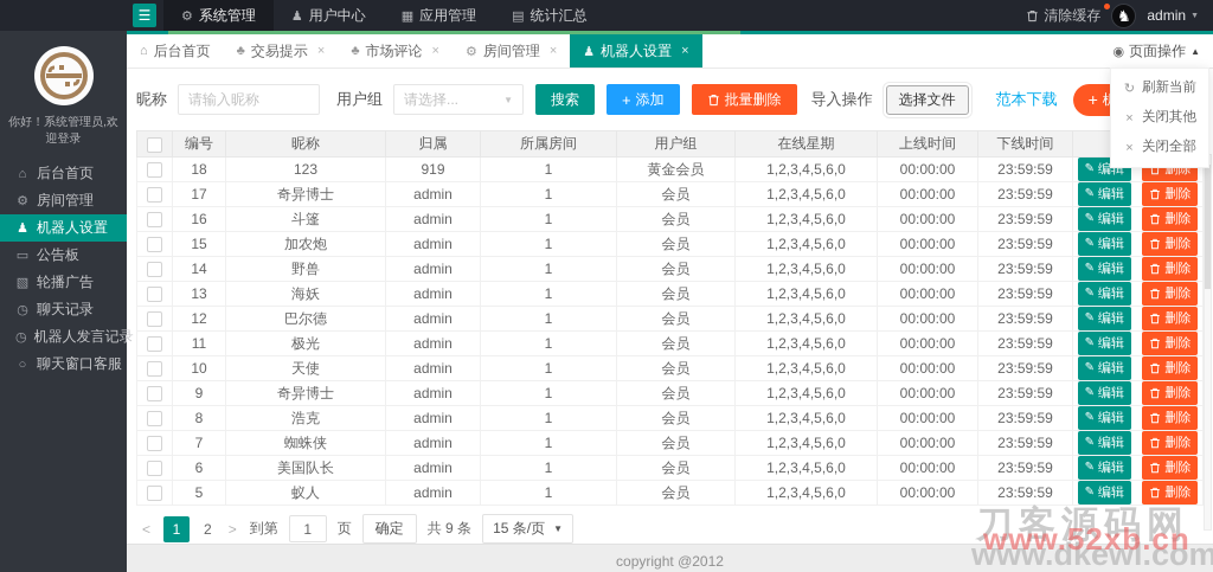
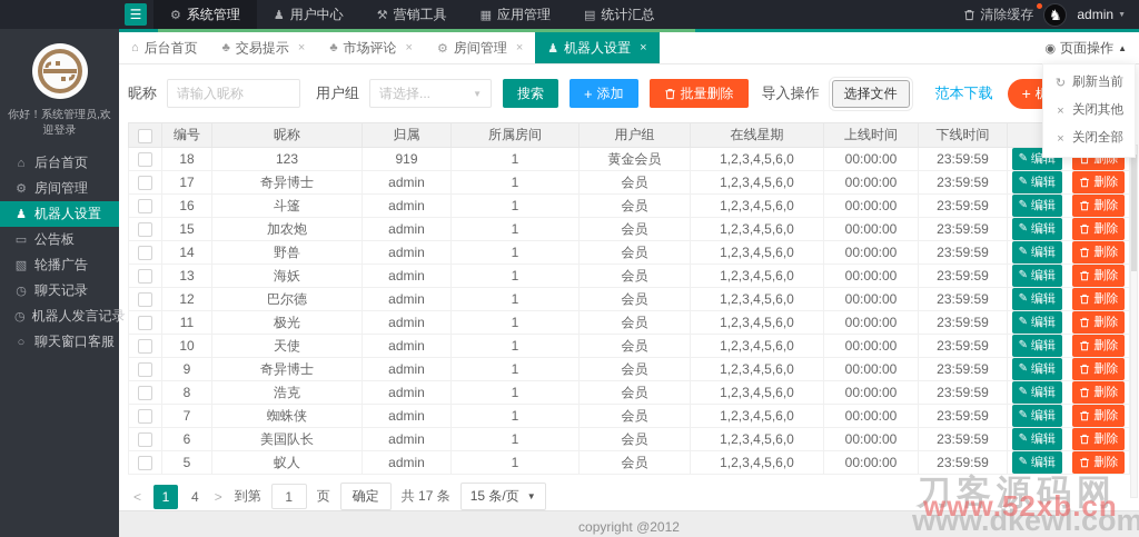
  ☰
  ⚙
  系统管理
  ♟
  用户中心
+ ⚒
+ 营销工具
  ▦
  应用管理
  ▤
  统计汇总
  清除缓存
  ♞
  admin
  你好！系统管理员,欢迎登录
  ⌂
  后台首页
  ⚙
  房间管理
  ♟
  机器人设置
  ▭
  公告板
  ▧
  轮播广告
  ◷
  聊天记录
  ◷
  机器人发言记录
  ○
  聊天窗口客服
  ⌂
  后台首页
  ♣
  交易提示
  ×
  ♣
  市场评论
  ×
  ⚙
  房间管理
  ×
  ♟
  机器人设置
  ×
  ◉
  页面操作
  ▲
  昵称
  请输入昵称
  用户组
  请选择...
  ▼
  搜索
  +
  添加
  批量删除
  导入操作
  选择文件
  范本下载
  +
  	编号	昵称	归属	所属房间	用户组	在线星期	上线时间	下线时间
  	18	123	919	1	黄金会员	1,2,3,4,5,6,0	00:00:00	23:59:59	✎ 编辑 删除
  	17	奇异博士	admin	1	会员	1,2,3,4,5,6,0	00:00:00	23:59:59	✎ 编辑 删除
  	16	斗篷	admin	1	会员	1,2,3,4,5,6,0	00:00:00	23:59:59	✎ 编辑 删除
  	15	加农炮	admin	1	会员	1,2,3,4,5,6,0	00:00:00	23:59:59	✎ 编辑 删除
  	14	野兽	admin	1	会员	1,2,3,4,5,6,0	00:00:00	23:59:59	✎ 编辑 删除
  	13	海妖	admin	1	会员	1,2,3,4,5,6,0	00:00:00	23:59:59	✎ 编辑 删除
  	12	巴尔德	admin	1	会员	1,2,3,4,5,6,0	00:00:00	23:59:59	✎ 编辑 删除
  	11	极光	admin	1	会员	1,2,3,4,5,6,0	00:00:00	23:59:59	✎ 编辑 删除
  	10	天使	admin	1	会员	1,2,3,4,5,6,0	00:00:00	23:59:59	✎ 编辑 删除
  	9	奇异博士	admin	1	会员	1,2,3,4,5,6,0	00:00:00	23:59:59	✎ 编辑 删除
  	8	浩克	admin	1	会员	1,2,3,4,5,6,0	00:00:00	23:59:59	✎ 编辑 删除
  	7	蜘蛛侠	admin	1	会员	1,2,3,4,5,6,0	00:00:00	23:59:59	✎ 编辑 删除
  	6	美国队长	admin	1	会员	1,2,3,4,5,6,0	00:00:00	23:59:59	✎ 编辑 删除
  	5	蚁人	admin	1	会员	1,2,3,4,5,6,0	00:00:00	23:59:59	✎ 编辑 删除
  <
  1
- 2
+ 4
  >
  到第
  1
  页
  确定
- 共 9 条
+ 共 17 条
  15 条/页
  ▼
  copyright @2012
  ↻
  刷新当前
  ×
  关闭其他
  ×
  关闭全部
  刀客源码网
  www.52xb.cn
  www.dkewl.com
